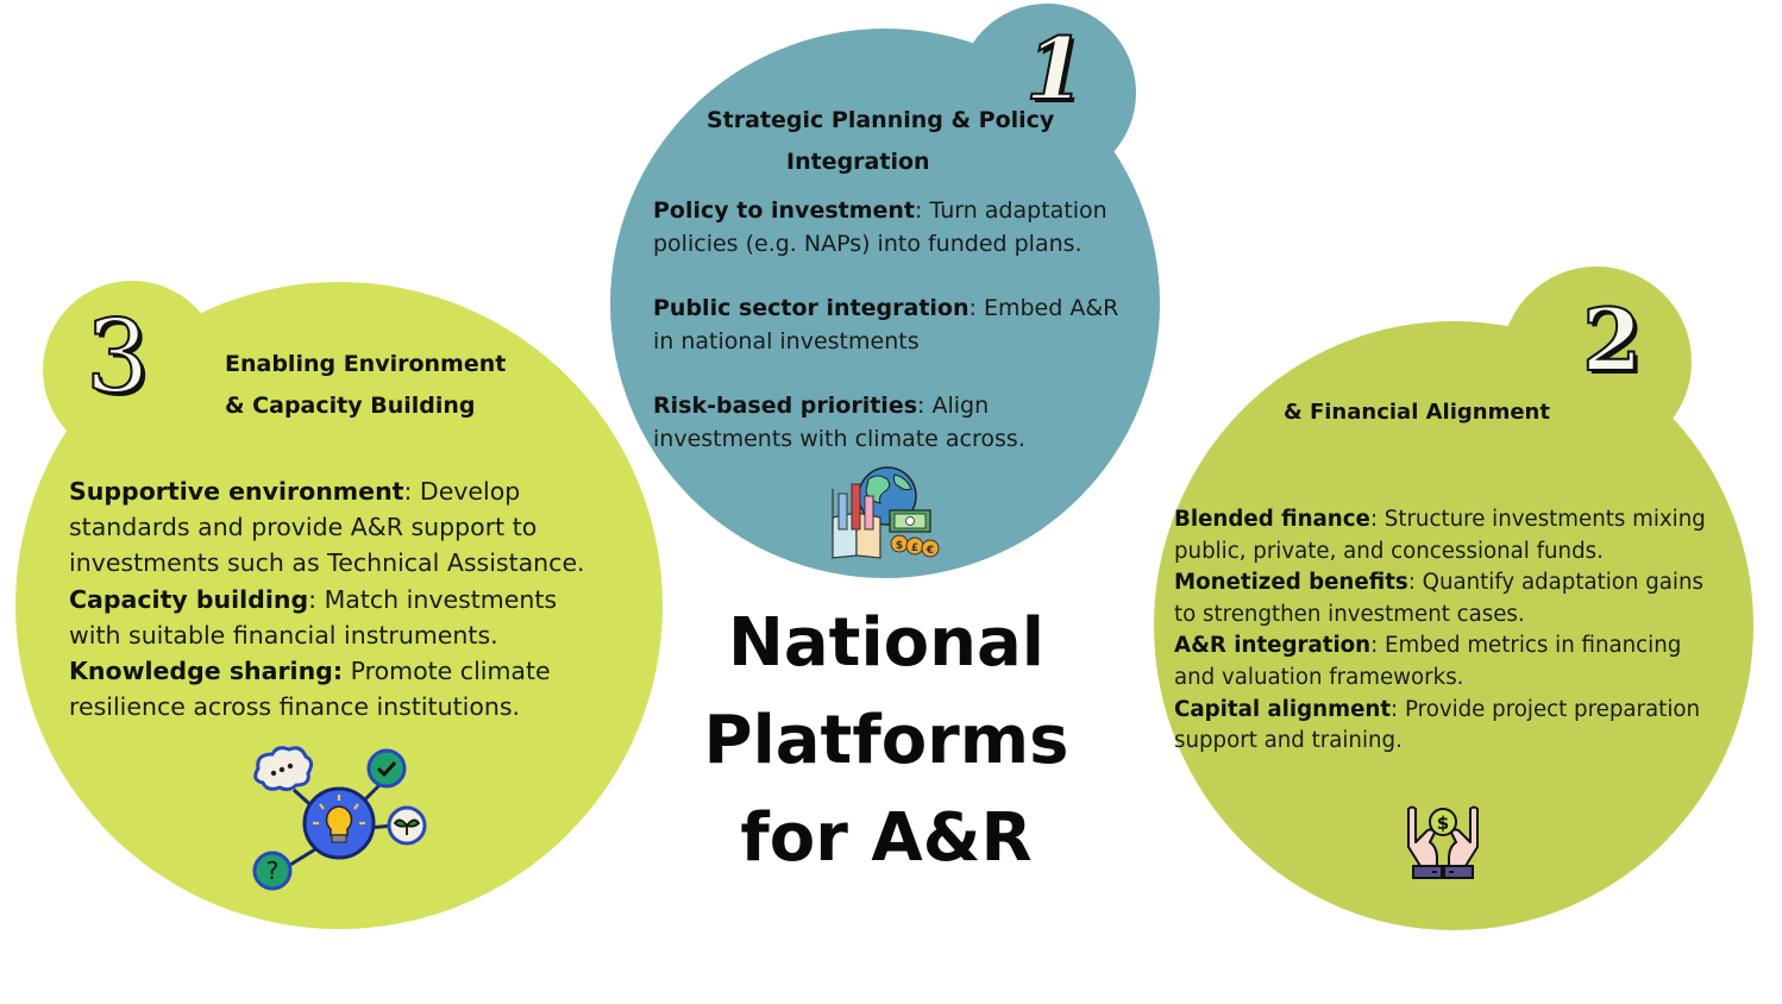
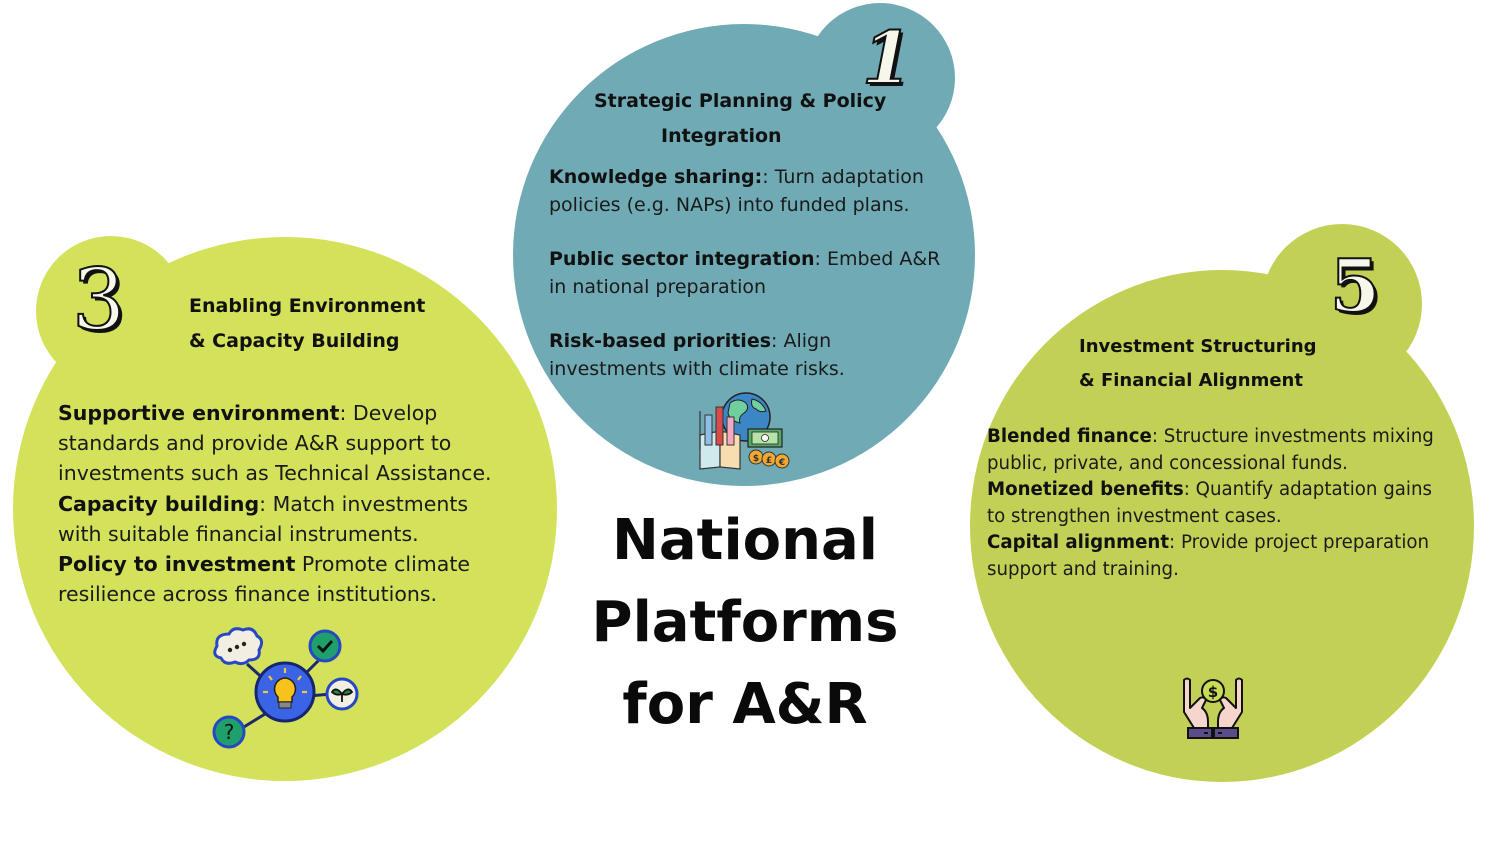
  1
  Strategic Planning & Policy
  Integration
- Policy to investment: Turn adaptation policies (e.g. NAPs) into funded plans.
+ Knowledge sharing:: Turn adaptation policies (e.g. NAPs) into funded plans.
- Public sector integration: Embed A&R in national investments
+ Public sector integration: Embed A&R in national preparation
- Risk-based priorities: Align investments with climate across.
+ Risk-based priorities: Align investments with climate risks.
  $
  £
  €
  3
  Enabling Environment
  & Capacity Building
  Supportive environment: Develop standards and provide A&R support to investments such as Technical Assistance.
  Capacity building: Match investments with suitable financial instruments.
- Knowledge sharing: Promote climate resilience across finance institutions.
+ Policy to investment Promote climate resilience across finance institutions.
  ?
- 2
+ 5
+ Investment Structuring
  & Financial Alignment
  Blended finance: Structure investments mixing public, private, and concessional funds.
  Monetized benefits: Quantify adaptation gains to strengthen investment cases.
- A&R integration: Embed metrics in financing and valuation frameworks.
  Capital alignment: Provide project preparation support and training.
  $
  National
  Platforms
  for A&R
